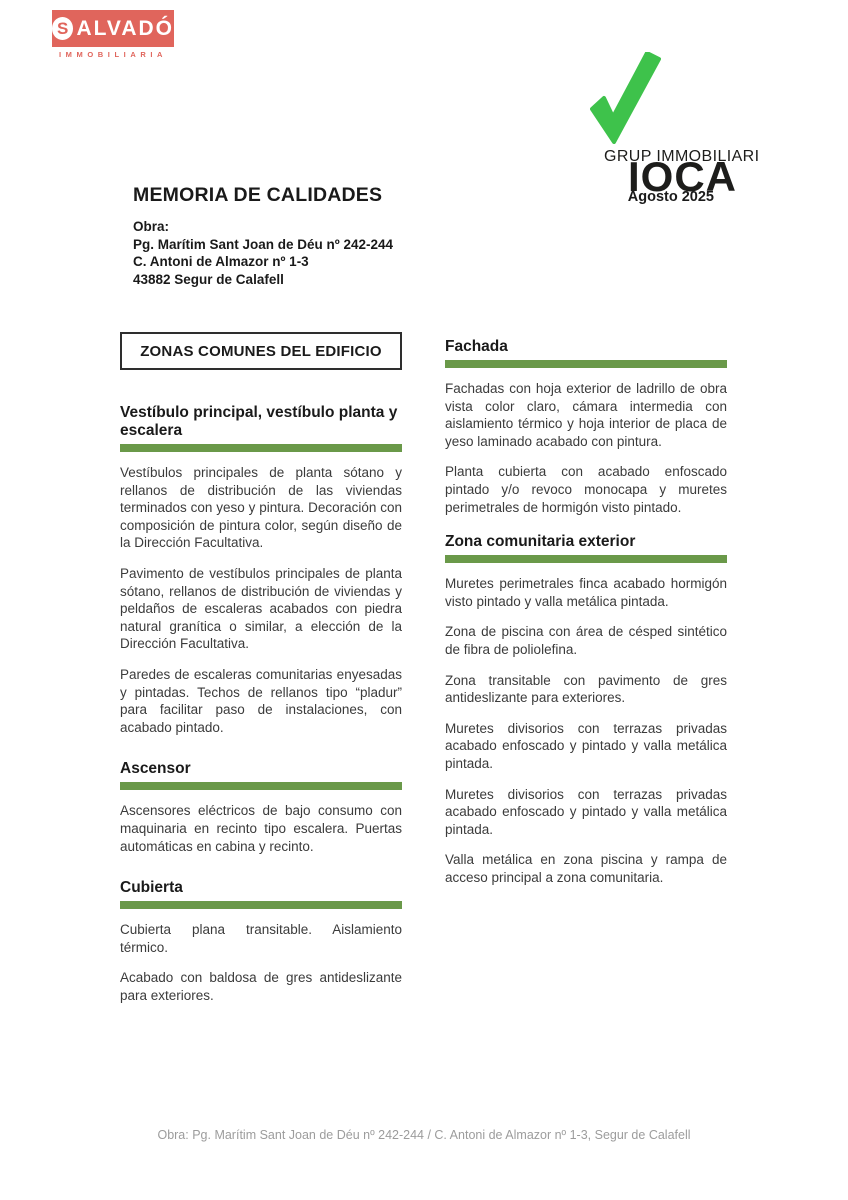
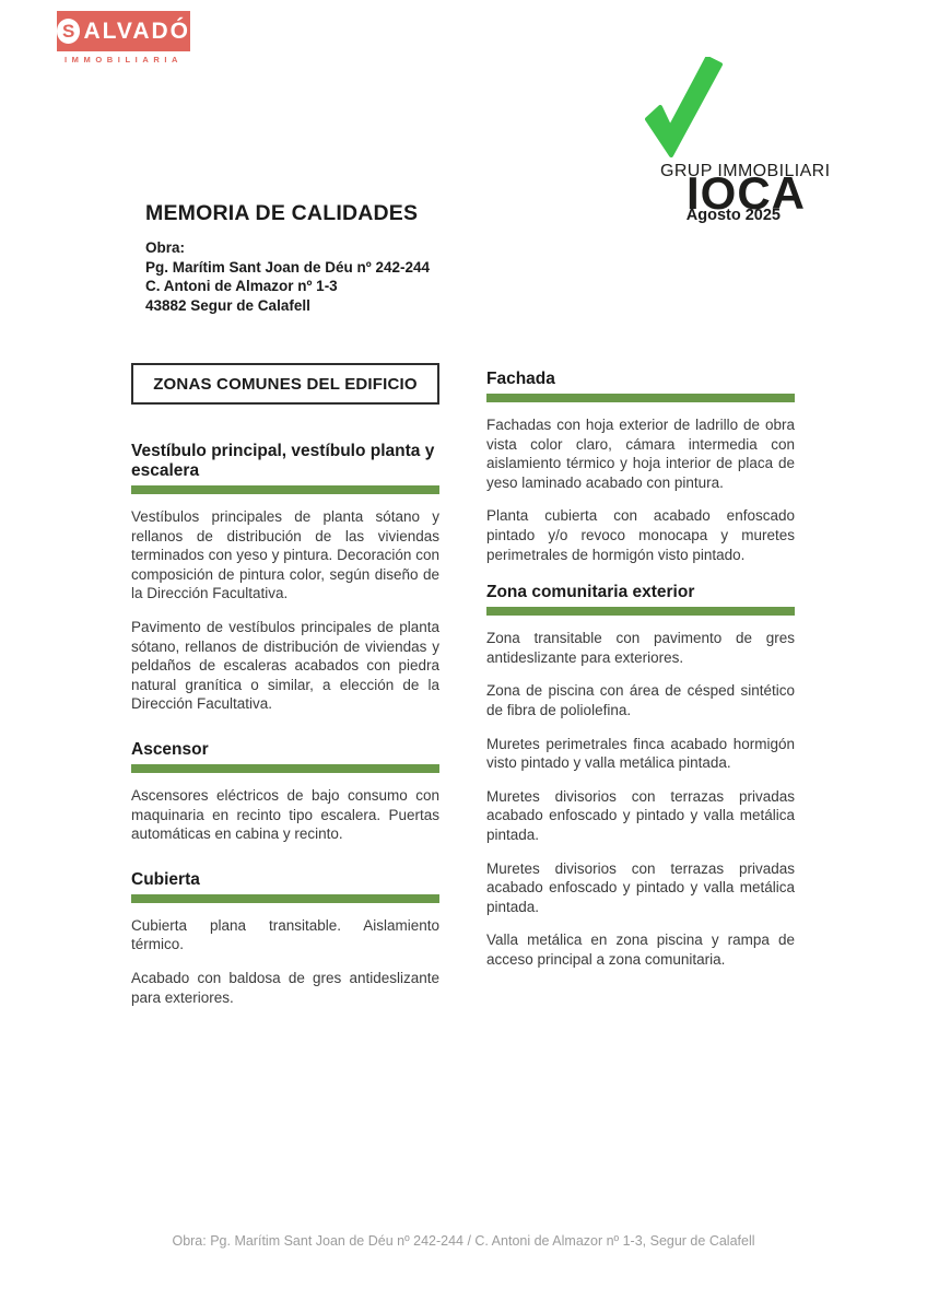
  S
  ALVADÓ
  IMMOBILIARIA
  IOCA
  GRUP IMMOBILIARI
  MEMORIA DE CALIDADES
  Agosto 2025
  Obra:
  Pg. Marítim Sant Joan de Déu nº 242-244
  C. Antoni de Almazor nº 1-3
  43882 Segur de Calafell
  ZONAS COMUNES DEL EDIFICIO
  Vestíbulo principal, vestíbulo planta y escalera
  Vestíbulos principales de planta sótano y rellanos de distribución de las viviendas terminados con yeso y pintura. Decoración con composición de pintura color, según diseño de la Dirección Facultativa.
  Pavimento de vestíbulos principales de planta sótano, rellanos de distribución de viviendas y peldaños de escaleras acabados con piedra natural granítica o similar, a elección de la Dirección Facultativa.
- Paredes de escaleras comunitarias enyesadas y pintadas. Techos de rellanos tipo “pladur” para facilitar paso de instalaciones, con acabado pintado.
  Ascensor
  Ascensores eléctricos de bajo consumo con maquinaria en recinto tipo escalera. Puertas automáticas en cabina y recinto.
  Cubierta
  Cubierta plana transitable. Aislamiento térmico.
  Acabado con baldosa de gres antideslizante para exteriores.
  Fachada
  Fachadas con hoja exterior de ladrillo de obra vista color claro, cámara intermedia con aislamiento térmico y hoja interior de placa de yeso laminado acabado con pintura.
  Planta cubierta con acabado enfoscado pintado y/o revoco monocapa y muretes perimetrales de hormigón visto pintado.
  Zona comunitaria exterior
- Muretes perimetrales finca acabado hormigón visto pintado y valla metálica pintada.
+ Zona transitable con pavimento de gres antideslizante para exteriores.
  Zona de piscina con área de césped sintético de fibra de poliolefina.
- Zona transitable con pavimento de gres antideslizante para exteriores.
+ Muretes perimetrales finca acabado hormigón visto pintado y valla metálica pintada.
  Muretes divisorios con terrazas privadas acabado enfoscado y pintado y valla metálica pintada.
  Muretes divisorios con terrazas privadas acabado enfoscado y pintado y valla metálica pintada.
  Valla metálica en zona piscina y rampa de acceso principal a zona comunitaria.
  Obra: Pg. Marítim Sant Joan de Déu nº 242-244 / C. Antoni de Almazor nº 1-3, Segur de Calafell
